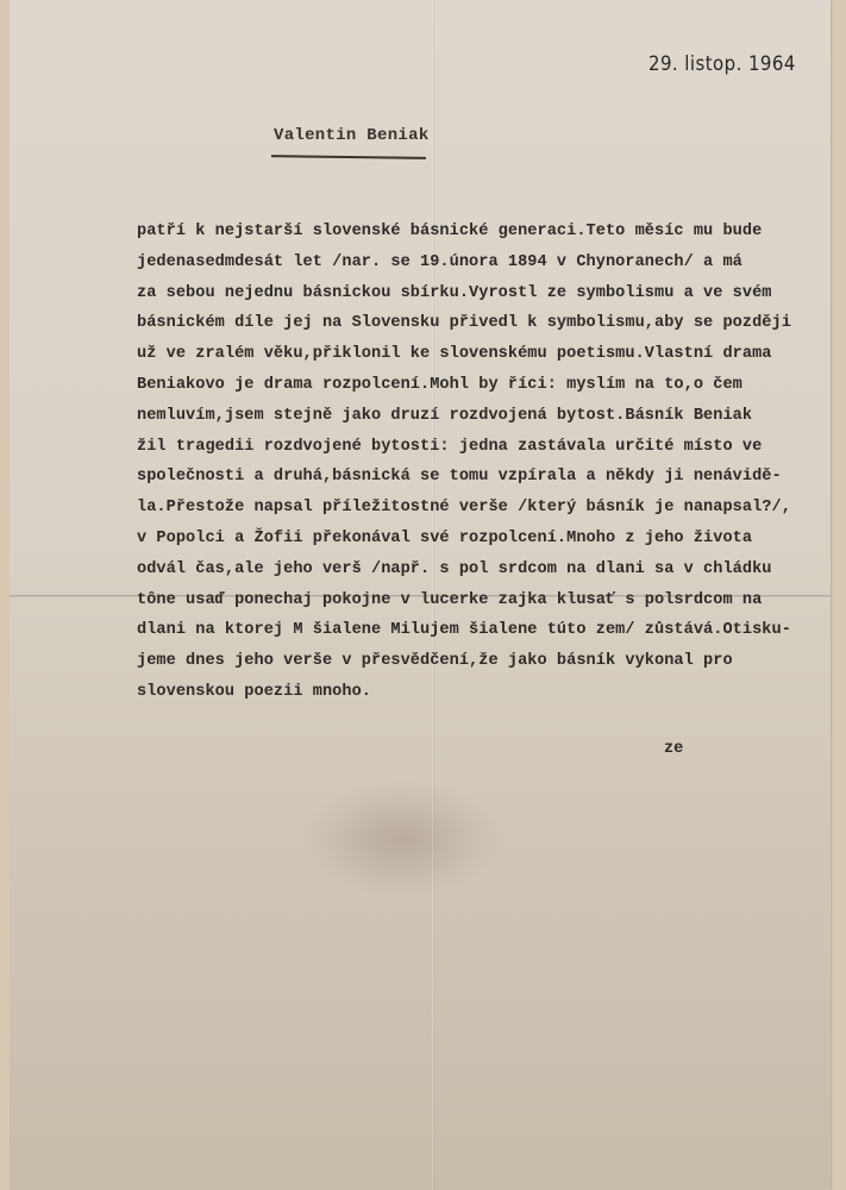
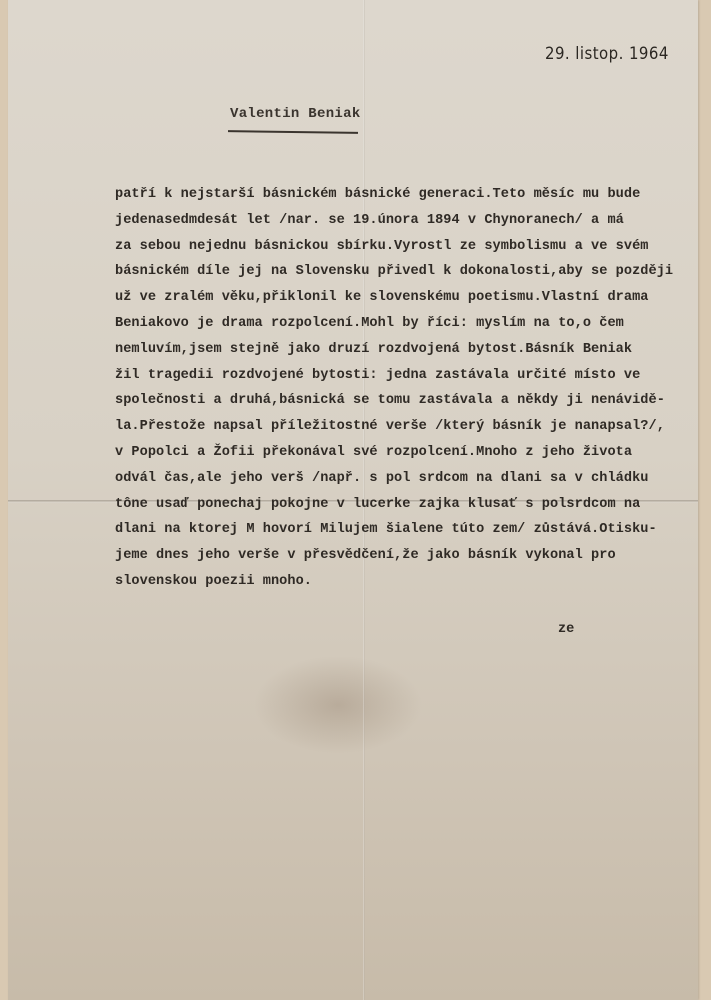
  29. listop. 1964
  Valentin Beniak
- patří k nejstarší slovenské básnické generaci.Teto měsíc mu bude
+ patří k nejstarší básnickém básnické generaci.Teto měsíc mu bude
  jedenasedmdesát let /nar. se 19.února 1894 v Chynoranech/ a má
  za sebou nejednu básnickou sbírku.Vyrostl ze symbolismu a ve svém
- básnickém díle jej na Slovensku přivedl k symbolismu,aby se později
+ básnickém díle jej na Slovensku přivedl k dokonalosti,aby se později
  už ve zralém věku,přiklonil ke slovenskému poetismu.Vlastní drama
  Beniakovo je drama rozpolcení.Mohl by říci: myslím na to,o čem
  nemluvím,jsem stejně jako druzí rozdvojená bytost.Básník Beniak
  žil tragedii rozdvojené bytosti: jedna zastávala určité místo ve
- společnosti a druhá,básnická se tomu vzpírala a někdy ji nenávidě-
+ společnosti a druhá,básnická se tomu zastávala a někdy ji nenávidě-
  la.Přestože napsal příležitostné verše /který básník je nanapsal?/,
  v Popolci a Žofii překonával své rozpolcení.Mnoho z jeho života
  odvál čas,ale jeho verš /např. s pol srdcom na dlani sa v chládku
  tône usaď ponechaj pokojne v lucerke zajka klusať s polsrdcom na
- dlani na ktorej M šialene Milujem šialene túto zem/ zůstává.Otisku-
+ dlani na ktorej M hovorí Milujem šialene túto zem/ zůstává.Otisku-
  jeme dnes jeho verše v přesvědčení,že jako básník vykonal pro
  slovenskou poezii mnoho.
  ze
